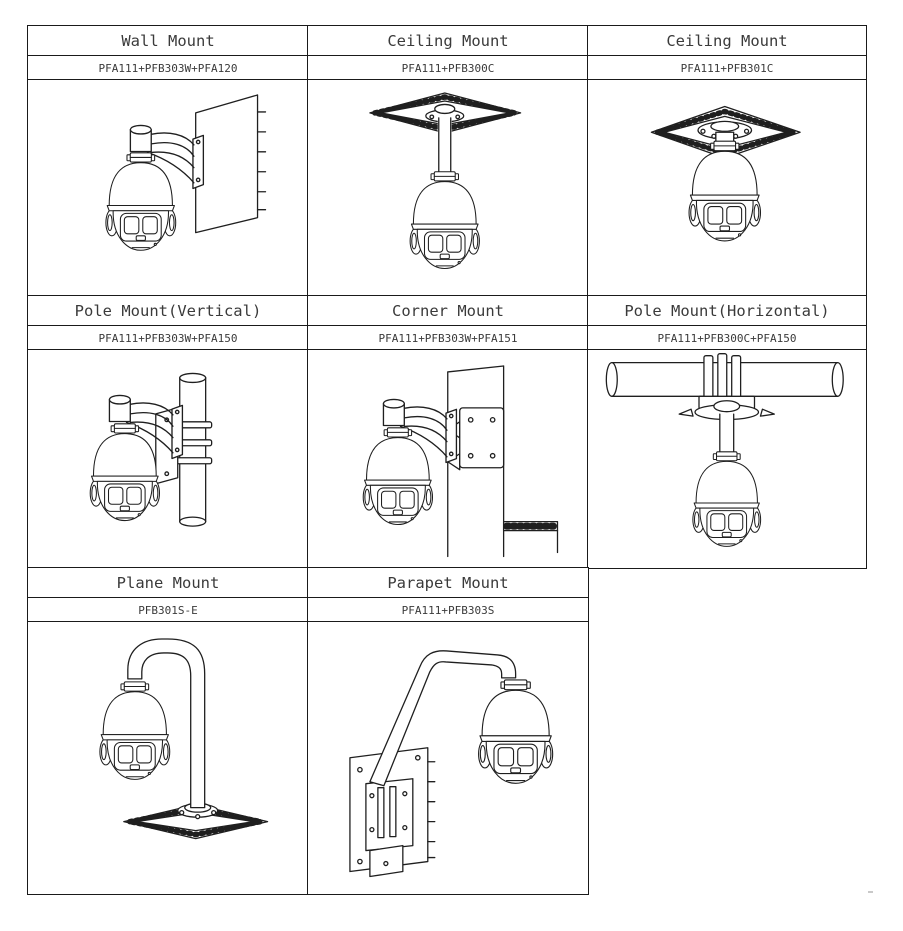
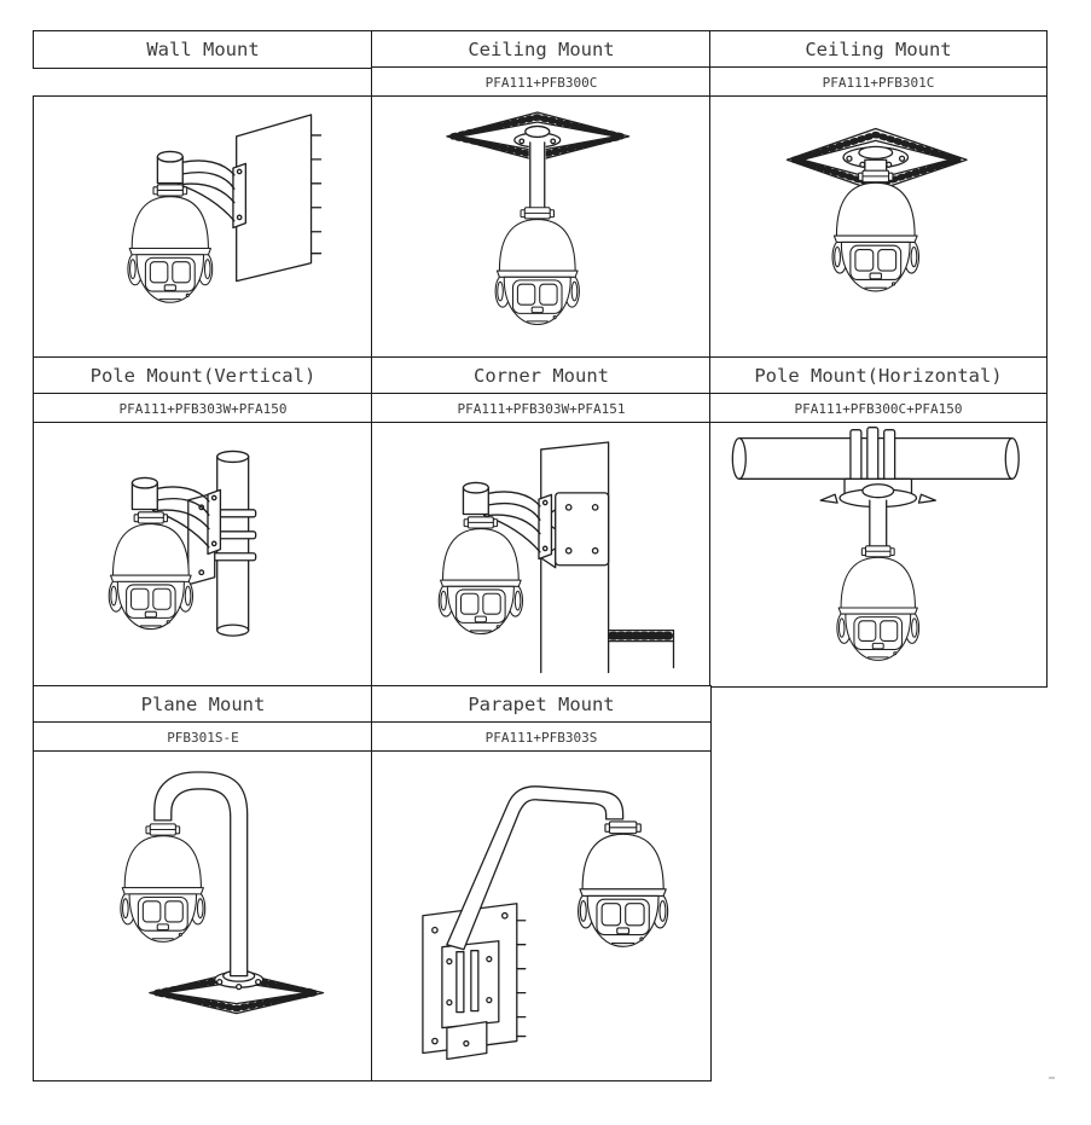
  Wall Mount
  Ceiling Mount
  Ceiling Mount
- PFA111+PFB303W+PFA120
  PFA111+PFB300C
  PFA111+PFB301C
  Pole Mount(Vertical)
  Corner Mount
  Pole Mount(Horizontal)
  PFA111+PFB303W+PFA150
  PFA111+PFB303W+PFA151
  PFA111+PFB300C+PFA150
  Plane Mount
  Parapet Mount
  PFB301S-E
  PFA111+PFB303S
